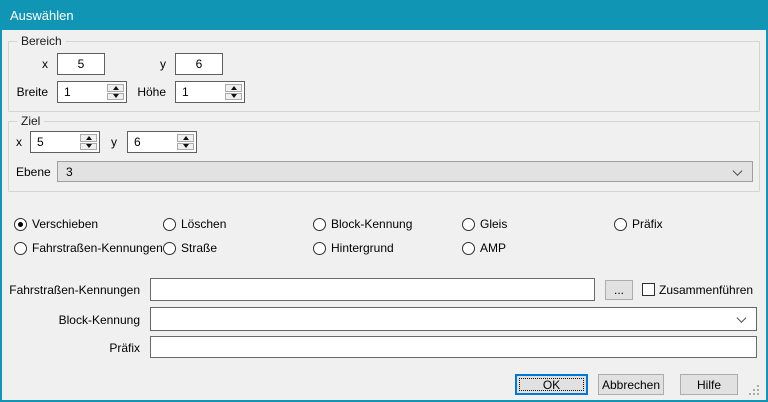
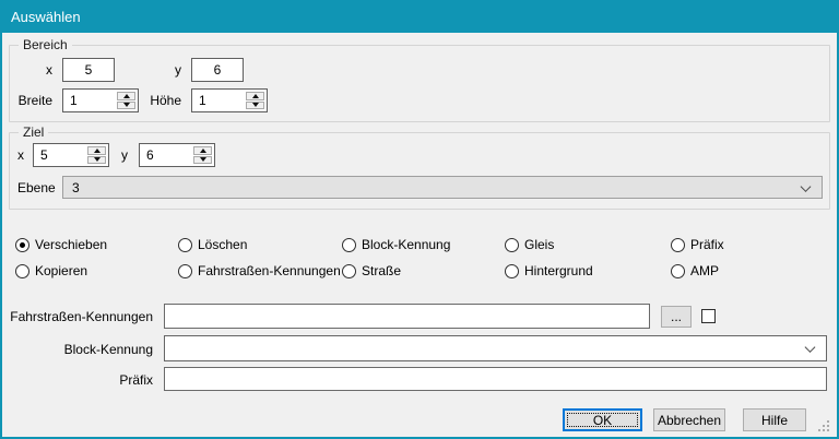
  Auswählen
  Bereich
  x
  5
  y
  6
  Breite
  1
  Höhe
  1
  Ziel
  x
  5
  y
  6
  Ebene
  3
  Verschieben
  Löschen
  Block-Kennung
  Gleis
  Präfix
+ Kopieren
  Fahrstraßen-Kennungen
  Straße
  Hintergrund
  AMP
  Fahrstraßen-Kennungen
  ...
- Zusammenführen
  Block-Kennung
  Präfix
  OK
  Abbrechen
  Hilfe
